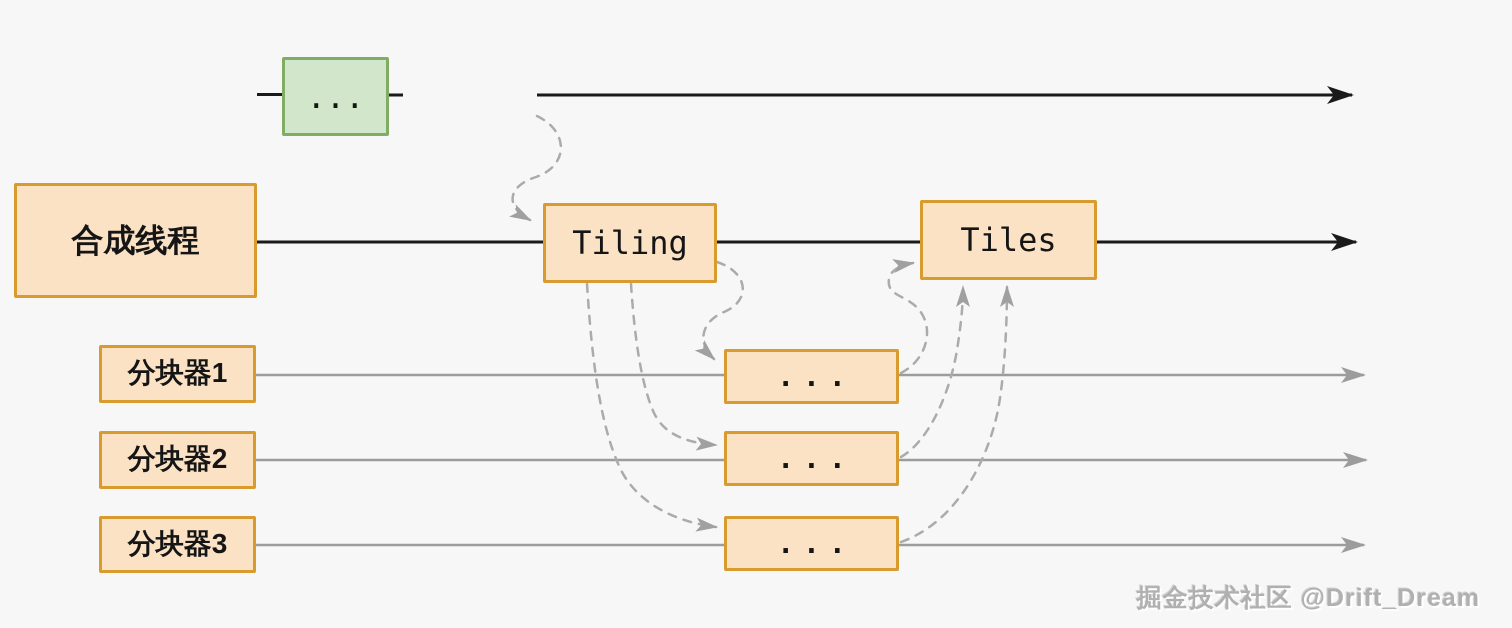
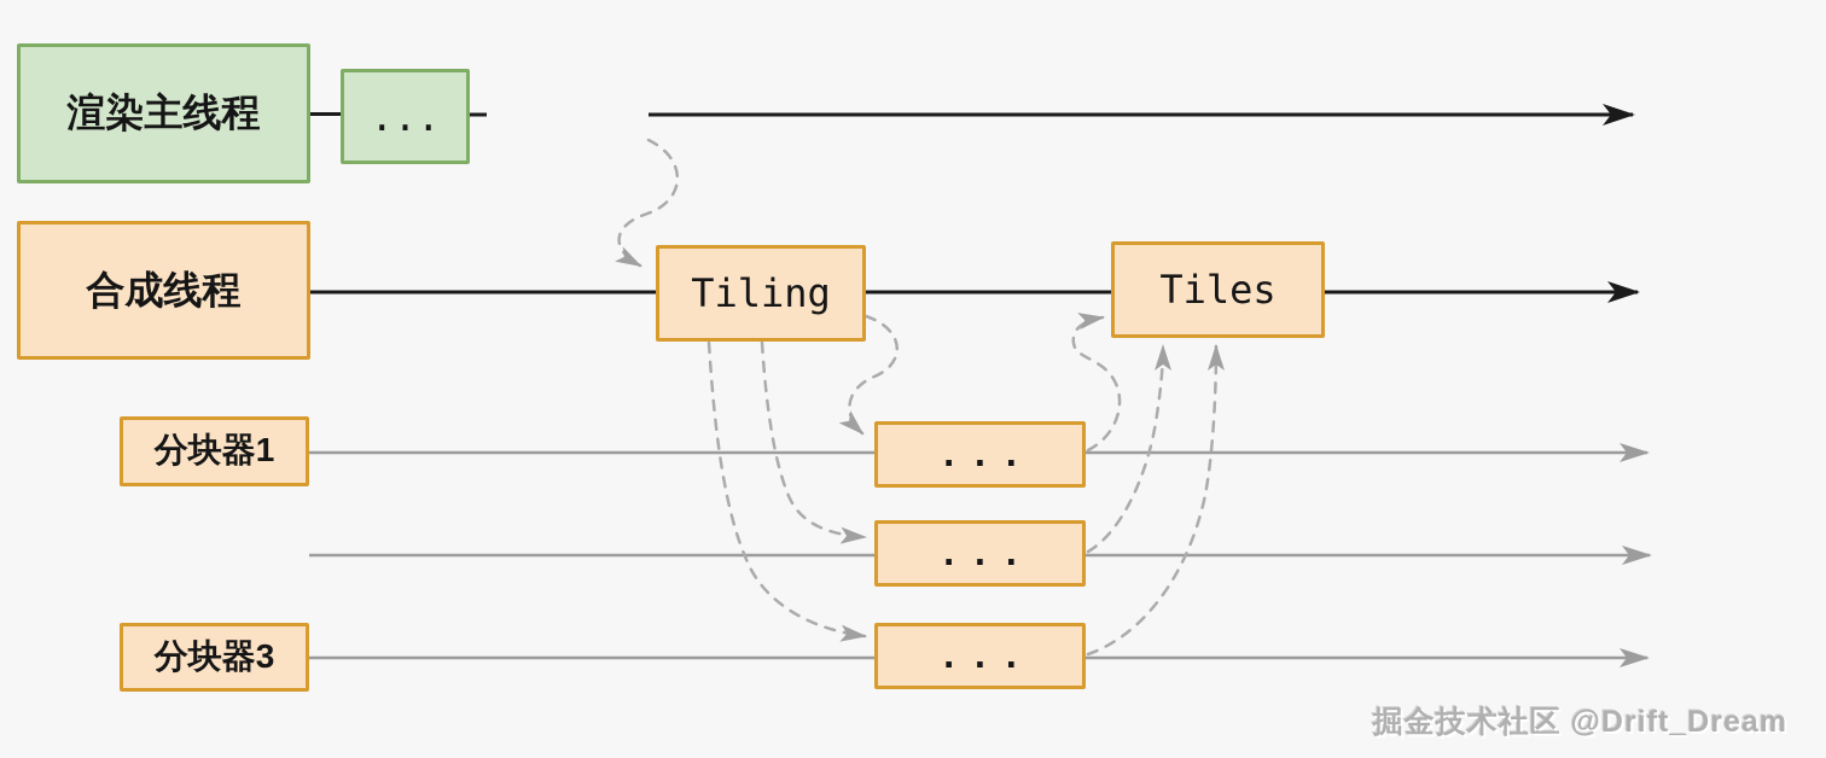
+ 渲染主线程
  ...
  合成线程
  Tiling
  Tiles
  分块器1
- 分块器2
  分块器3
  ...
  ...
  ...
  掘金技术社区 @Drift_Dream
